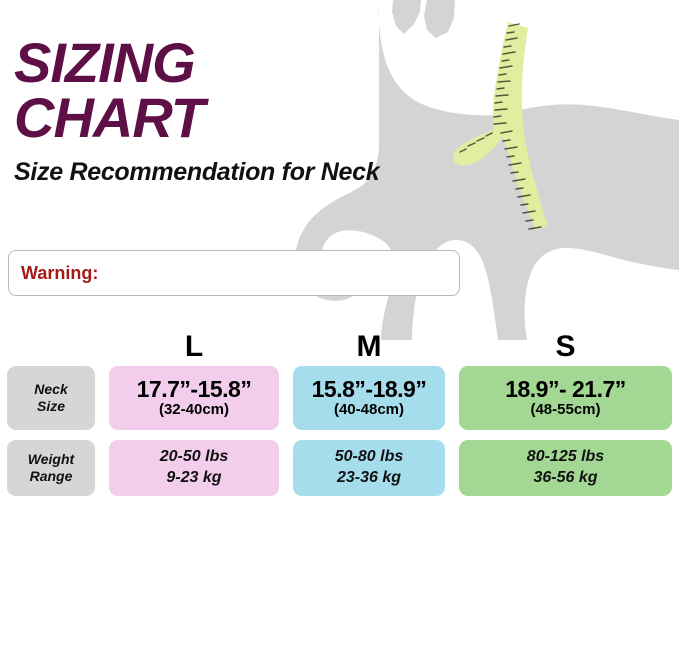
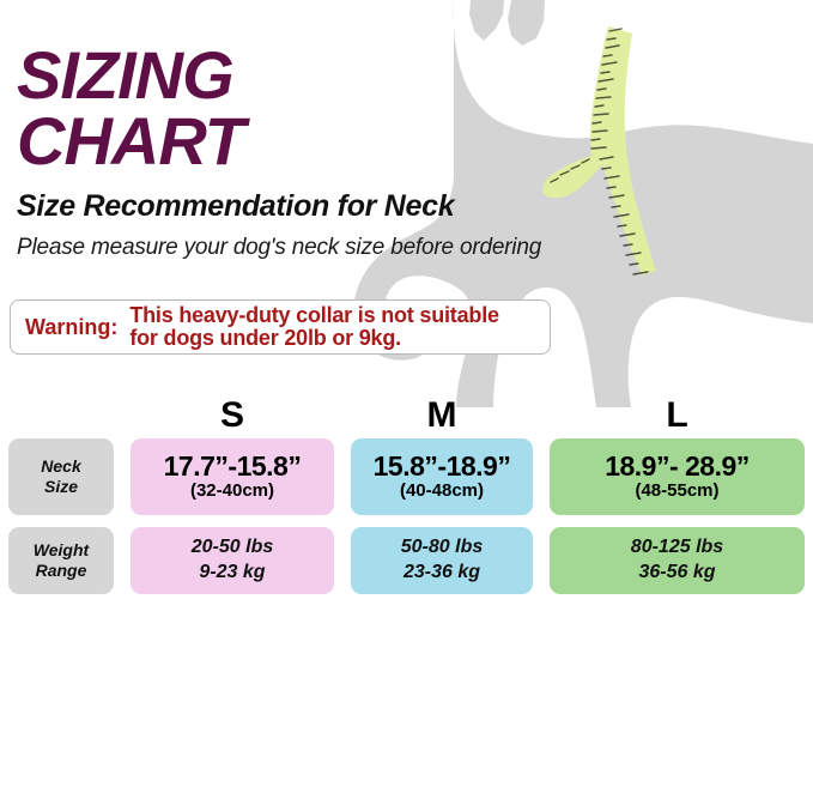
  SIZING
  CHART
  Size Recommendation for Neck
+ Please measure your dog's neck size before ordering
  Warning:
+ This heavy-duty collar is not suitable
+ for dogs under 20lb or 9kg.
- L
+ S
  M
- S
+ L
  Neck
  Size
  17.7”-15.8”
  (32-40cm)
  15.8”-18.9”
  (40-48cm)
- 18.9”- 21.7”
+ 18.9”- 28.9”
  (48-55cm)
  Weight
  Range
  20-50 lbs
  9-23 kg
  50-80 lbs
  23-36 kg
  80-125 lbs
  36-56 kg
